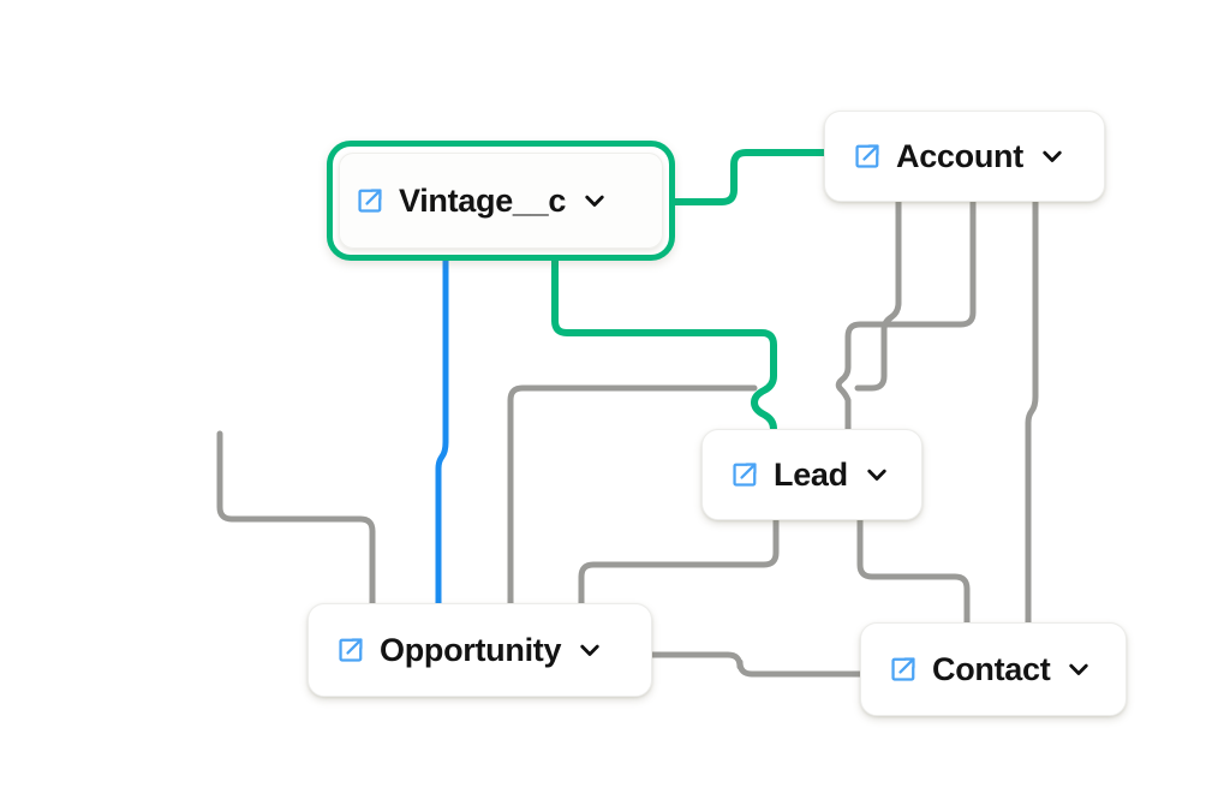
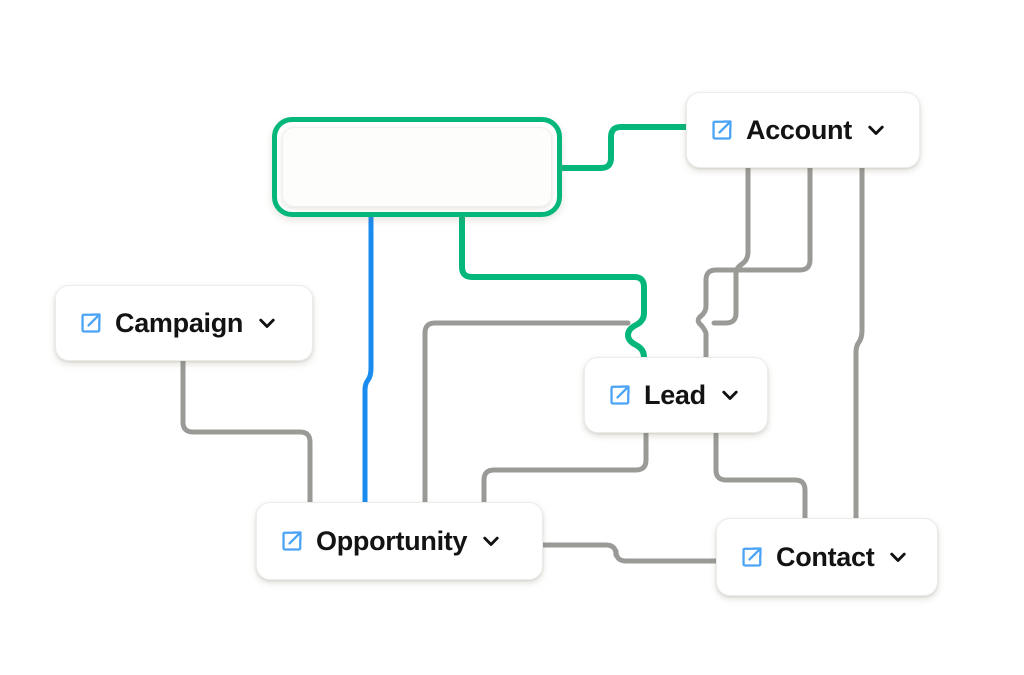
- Vintage__c
  Account
+ Campaign
  Lead
  Opportunity
  Contact
